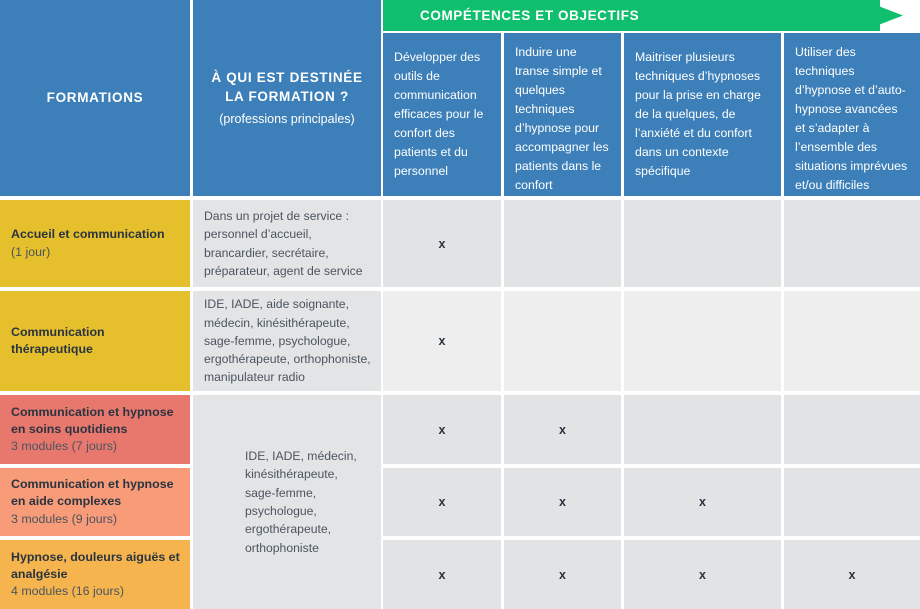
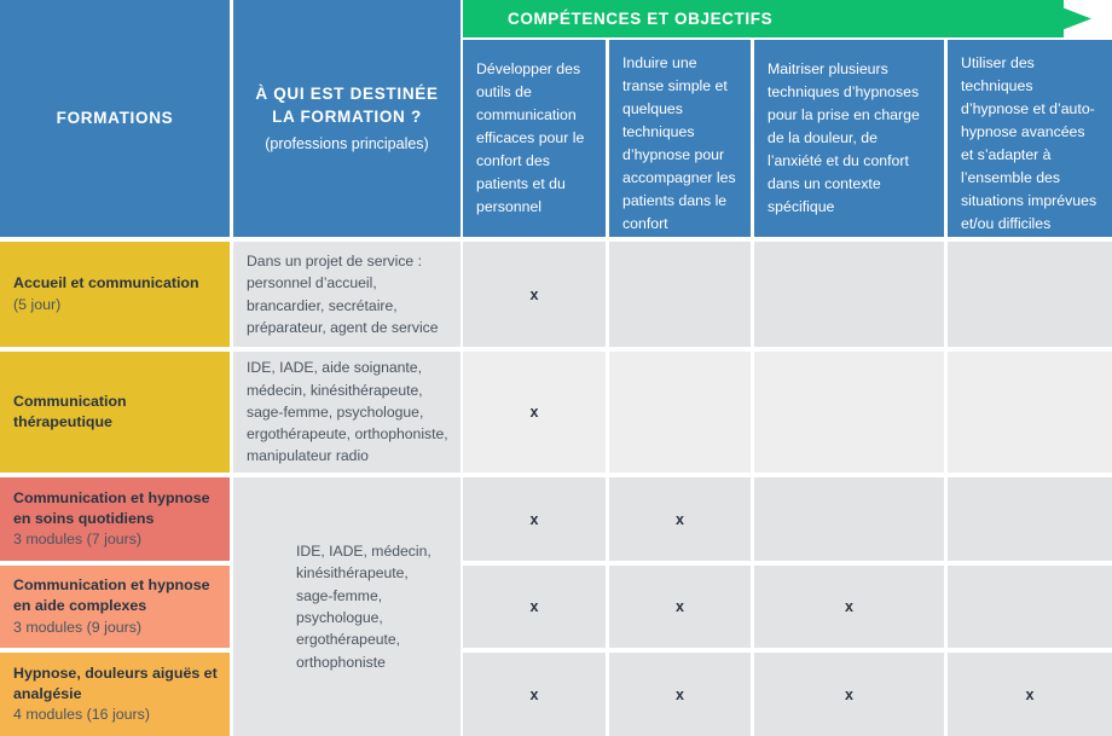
  COMPÉTENCES ET OBJECTIFS
  FORMATIONS
  À QUI EST DESTINÉE
  LA FORMATION ?
  (professions principales)
  Développer des outils de communication efficaces pour le confort des patients et du personnel
  Induire une transe simple et quelques techniques d’hypnose pour accompagner les patients dans le confort
- Maitriser plusieurs techniques d’hypnoses pour la prise en charge de la quelques, de l’anxiété et du confort dans un contexte spécifique
+ Maitriser plusieurs techniques d’hypnoses pour la prise en charge de la douleur, de l’anxiété et du confort dans un contexte spécifique
  Utiliser des techniques d’hypnose et d’auto-hypnose avancées et s’adapter à l’ensemble des situations imprévues et/ou difficiles
  Accueil et communication
- (1 jour)
+ (5 jour)
  Dans un projet de service : personnel d’accueil, brancardier, secrétaire, préparateur, agent de service
  x
  Communication thérapeutique
  IDE, IADE, aide soignante, médecin, kinésithérapeute, sage-femme, psychologue, ergothérapeute, orthophoniste, manipulateur radio
  x
  IDE, IADE, médecin, kinésithérapeute, sage-femme, psychologue, ergothérapeute, orthophoniste
  Communication et hypnose en soins quotidiens
  3 modules (7 jours)
  x
  x
  Communication et hypnose en aide complexes
  3 modules (9 jours)
  x
  x
  x
  Hypnose, douleurs aiguës et analgésie
  4 modules (16 jours)
  x
  x
  x
  x
